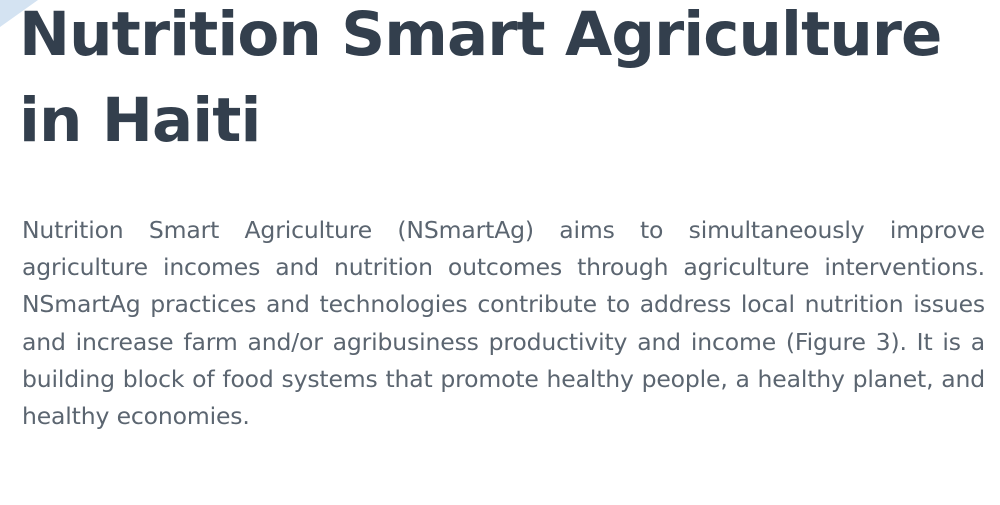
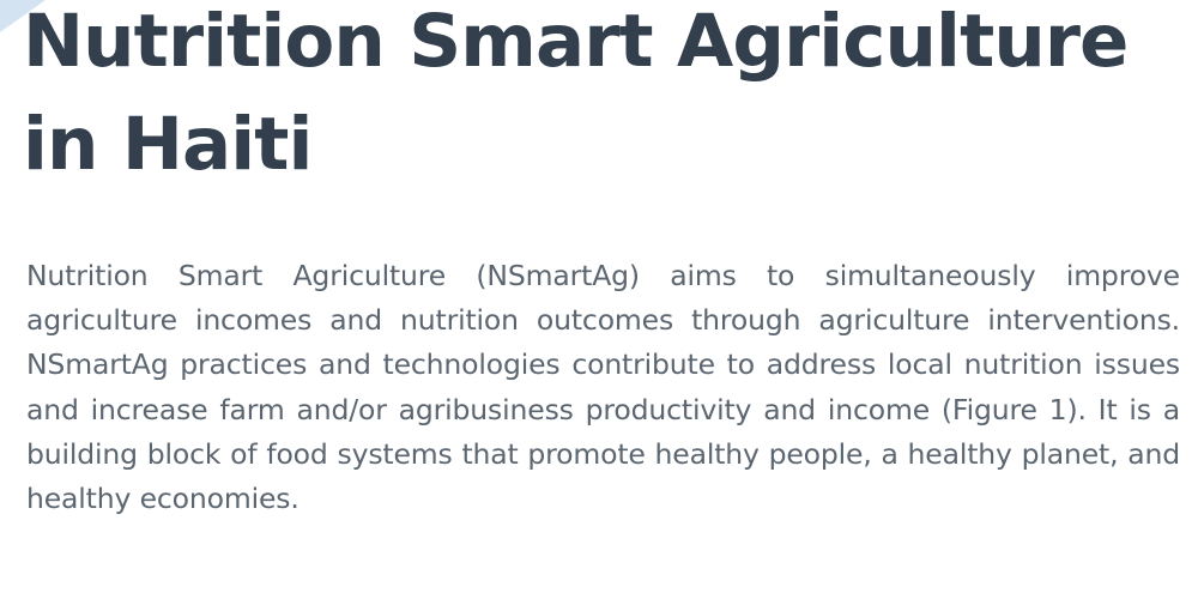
  Nutrition Smart Agriculture
  in Haiti
- Nutrition Smart Agriculture (NSmartAg) aims to simultaneously improve agriculture incomes and nutrition outcomes through agriculture interventions. NSmartAg practices and technologies contribute to address local nutrition issues and increase farm and/or agribusiness productivity and income (Figure 3). It is a building block of food systems that promote healthy people, a healthy planet, and healthy economies.
+ Nutrition Smart Agriculture (NSmartAg) aims to simultaneously improve agriculture incomes and nutrition outcomes through agriculture interventions. NSmartAg practices and technologies contribute to address local nutrition issues and increase farm and/or agribusiness productivity and income (Figure 1). It is a building block of food systems that promote healthy people, a healthy planet, and healthy economies.
